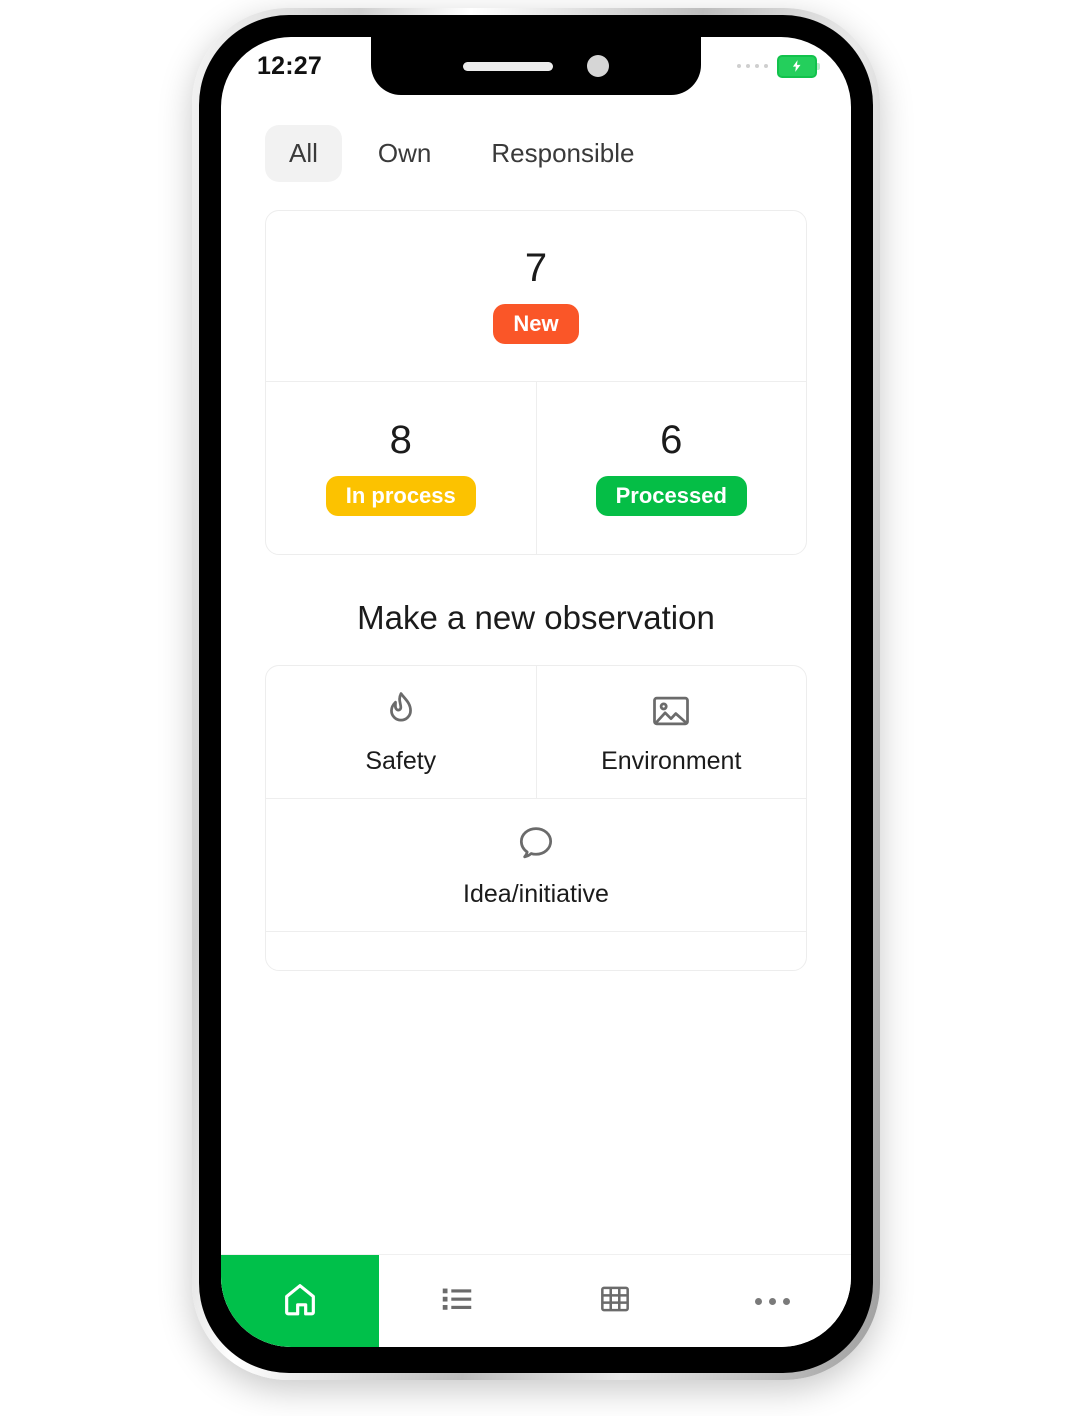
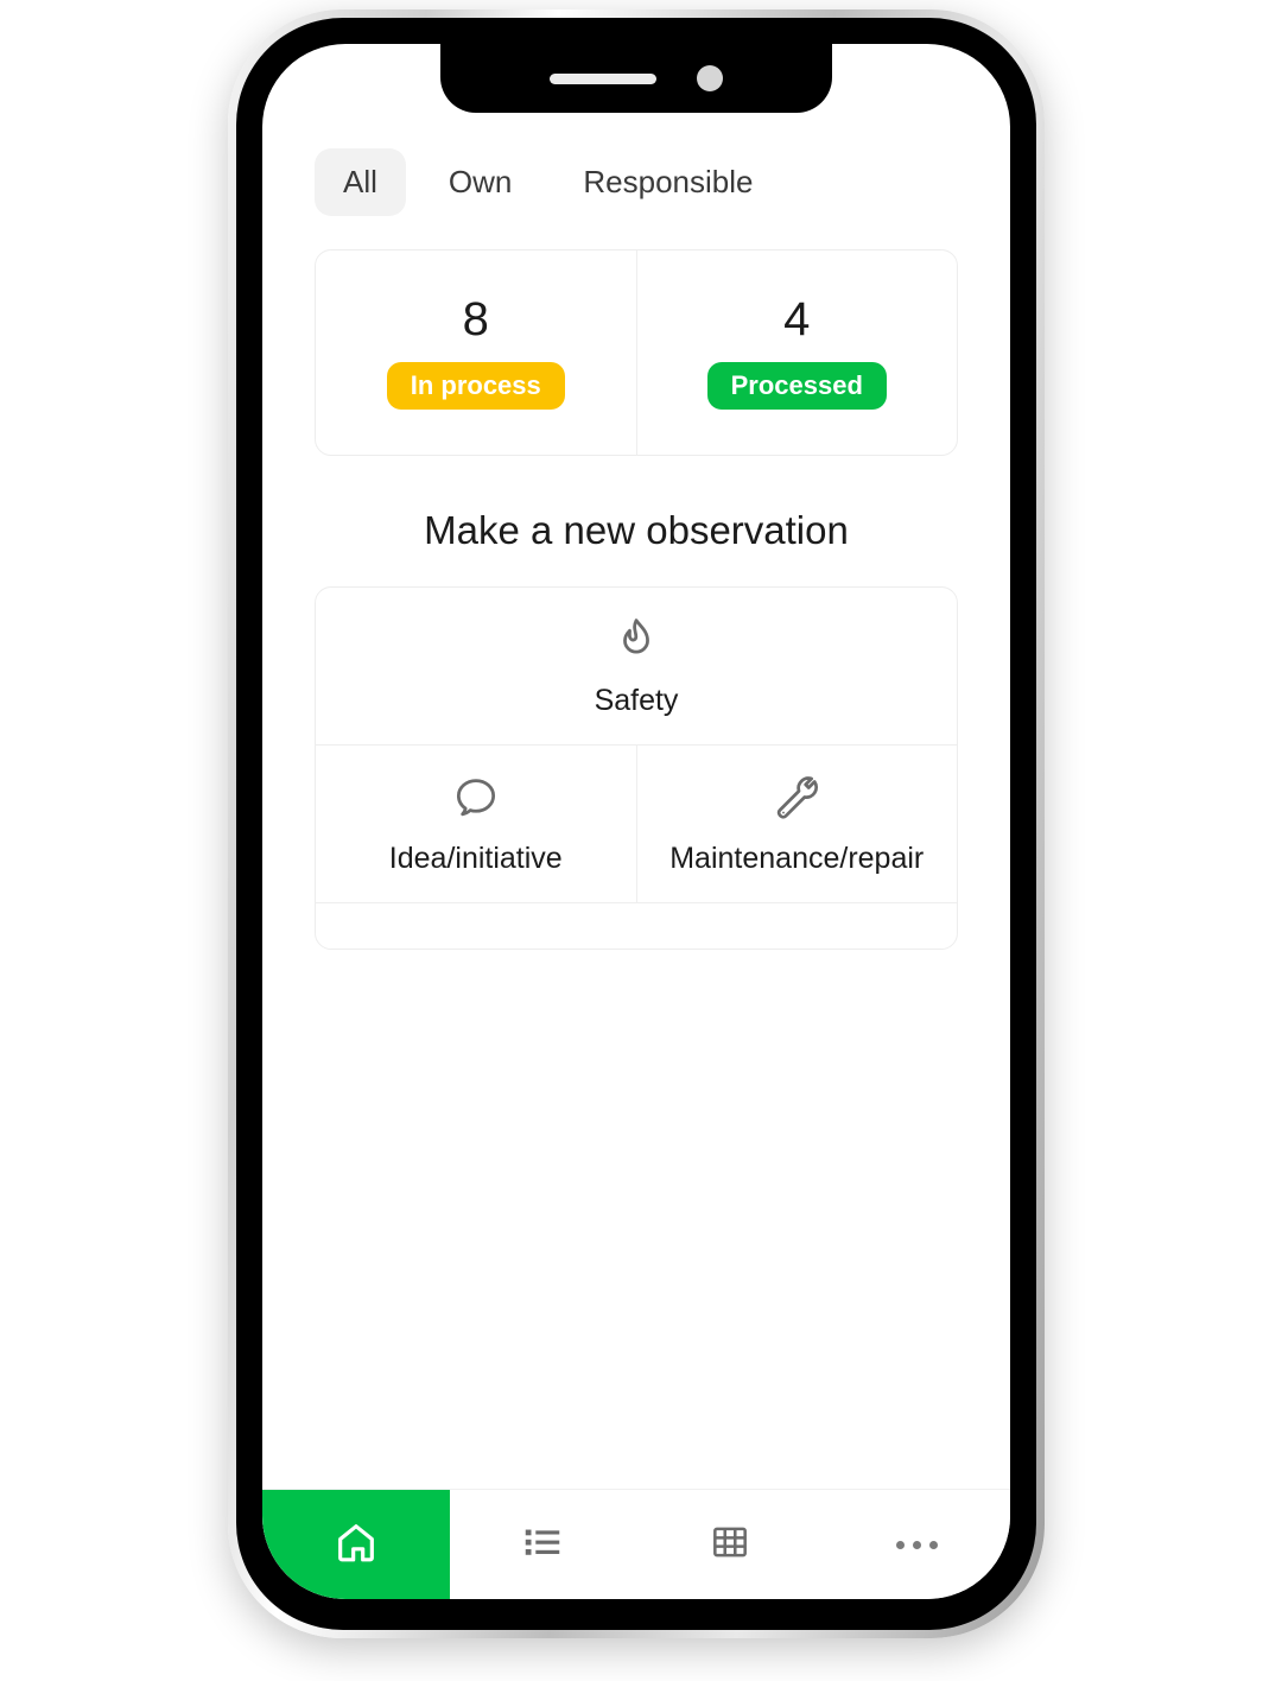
- 12:27
  All
  Own
  Responsible
- 7
- New
  8
  In process
- 6
+ 4
  Processed
  Make a new observation
  Safety
- Environment
  Idea/initiative
+ Maintenance/repair
